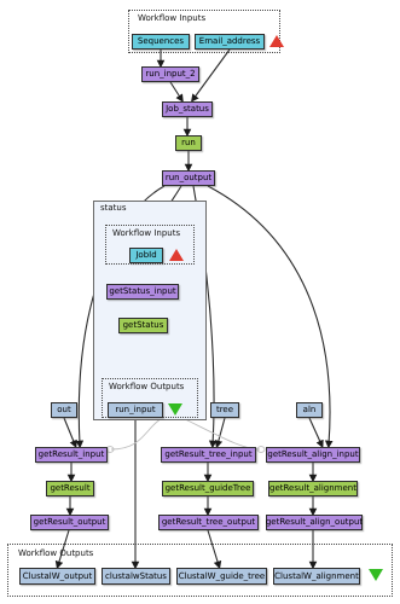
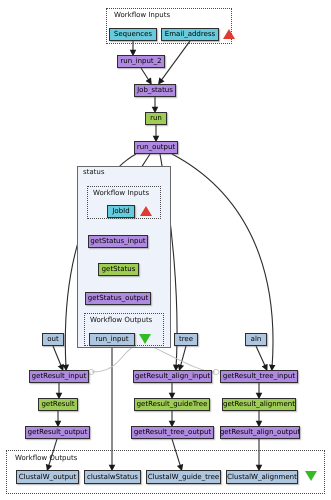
  Workflow Inputs
  status
  Workflow Inputs
  Workflow Outputs
  Workflow Outputs
  Sequences
  Email_address
  run_input_2
  Job_status
  run
  run_output
  JobId
  getStatus_input
  getStatus
+ getStatus_output
  run_input
  out
  tree
  aln
  getResult_input
  getResult
  getResult_output
- getResult_tree_input
+ getResult_align_input
  getResult_guideTree
  getResult_tree_output
- getResult_align_input
+ getResult_tree_input
  getResult_alignment
  getResult_align_output
  ClustalW_output
  clustalwStatus
  ClustalW_guide_tree
  ClustalW_alignment
